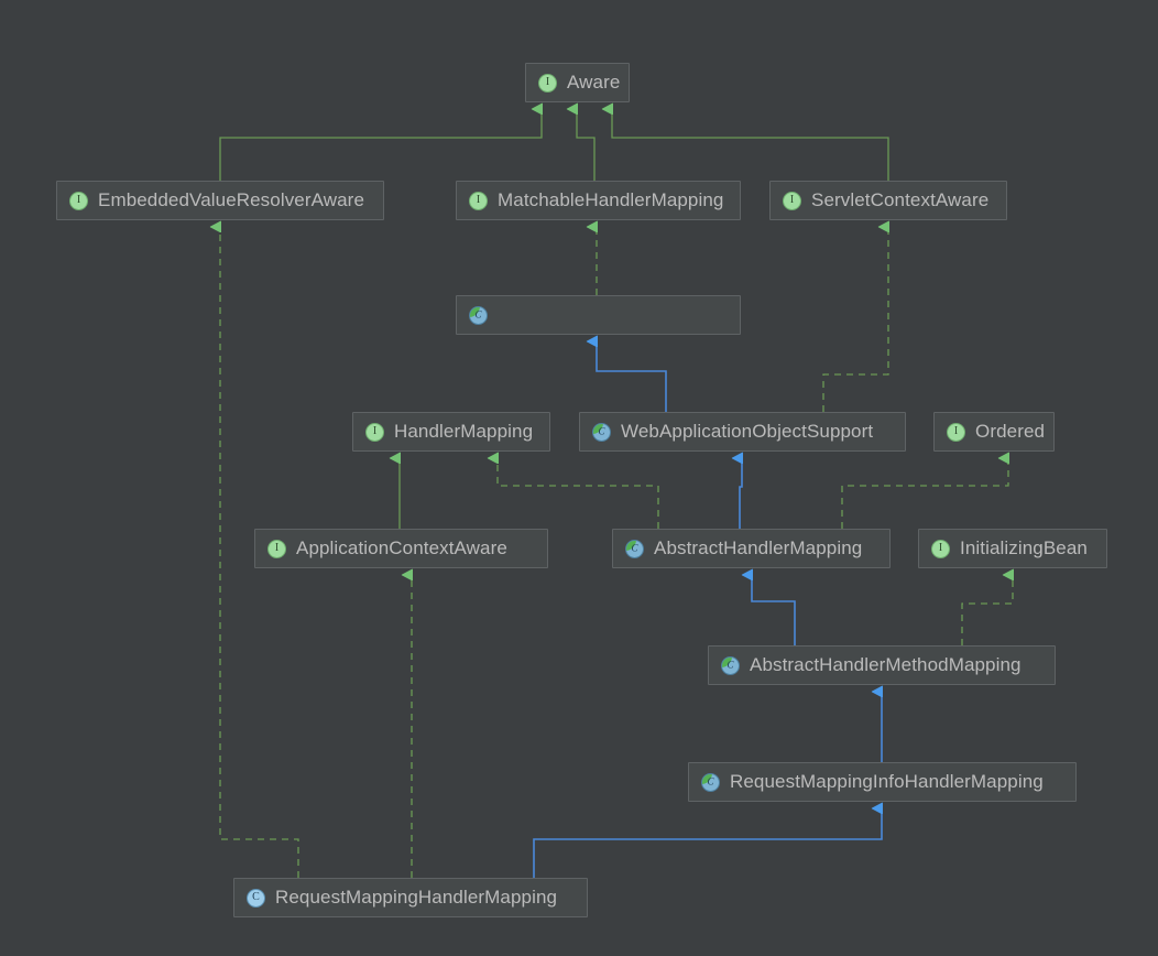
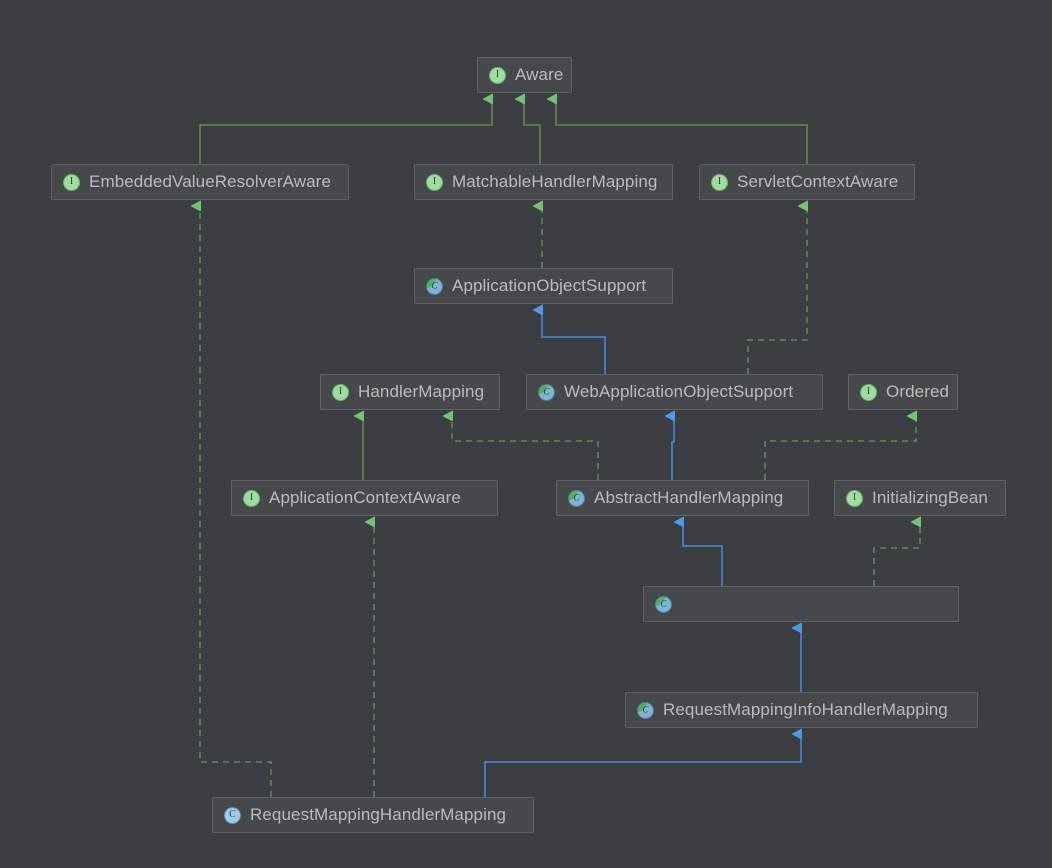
  Aware
  EmbeddedValueResolverAware
  MatchableHandlerMapping
  ServletContextAware
+ ApplicationObjectSupport
  HandlerMapping
  WebApplicationObjectSupport
  Ordered
  ApplicationContextAware
  AbstractHandlerMapping
  InitializingBean
- AbstractHandlerMethodMapping
  RequestMappingInfoHandlerMapping
  RequestMappingHandlerMapping
